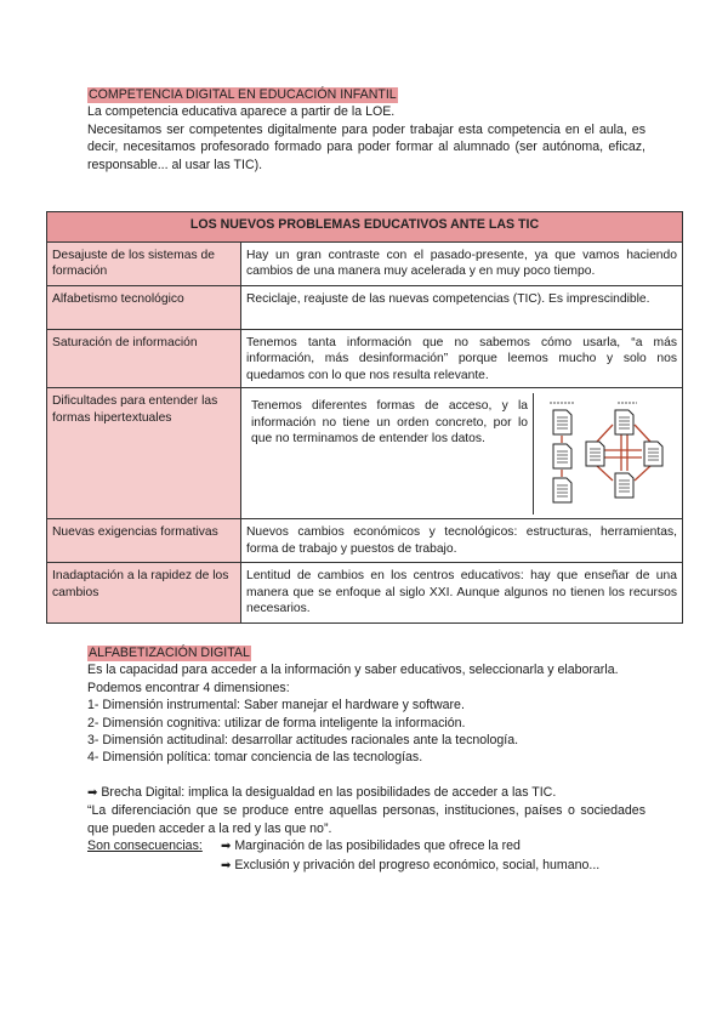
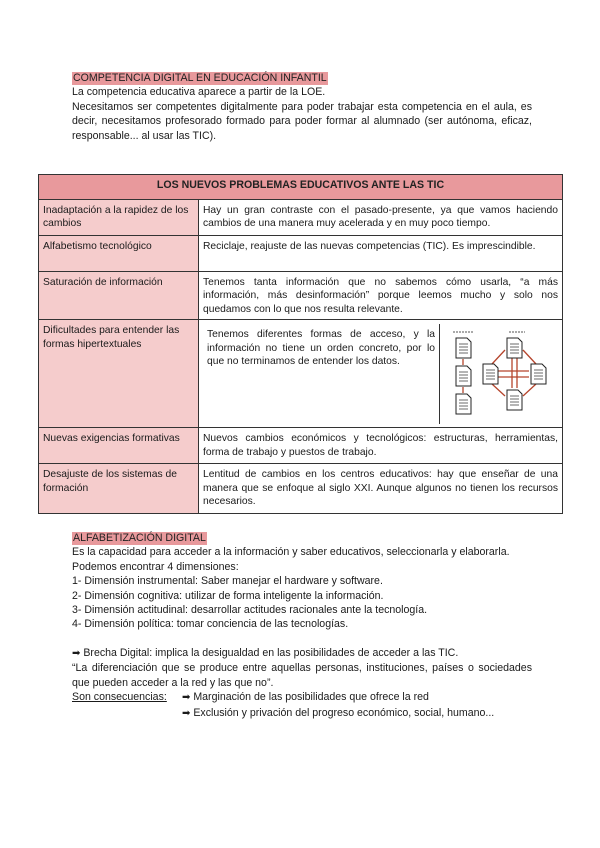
  COMPETENCIA DIGITAL EN EDUCACIÓN INFANTIL
  La competencia educativa aparece a partir de la LOE.
  Necesitamos ser competentes digitalmente para poder trabajar esta competencia en el aula, es decir, necesitamos profesorado formado para poder formar al alumnado (ser autónoma, eficaz, responsable... al usar las TIC).
  LOS NUEVOS PROBLEMAS EDUCATIVOS ANTE LAS TIC
- Desajuste de los sistemas de formación	Hay un gran contraste con el pasado-presente, ya que vamos haciendo cambios de una manera muy acelerada y en muy poco tiempo.
+ Inadaptación a la rapidez de los cambios	Hay un gran contraste con el pasado-presente, ya que vamos haciendo cambios de una manera muy acelerada y en muy poco tiempo.
  Alfabetismo tecnológico	Reciclaje, reajuste de las nuevas competencias (TIC). Es imprescindible.
  Saturación de información	Tenemos tanta información que no sabemos cómo usarla, “a más información, más desinformación” porque leemos mucho y solo nos quedamos con lo que nos resulta relevante.
  Dificultades para entender las formas hipertextuales	Tenemos diferentes formas de acceso, y la información no tiene un orden concreto, por lo que no terminamos de entender los datos.
  Nuevas exigencias formativas	Nuevos cambios económicos y tecnológicos: estructuras, herramientas, forma de trabajo y puestos de trabajo.
- Inadaptación a la rapidez de los cambios	Lentitud de cambios en los centros educativos: hay que enseñar de una manera que se enfoque al siglo XXI. Aunque algunos no tienen los recursos necesarios.
+ Desajuste de los sistemas de formación	Lentitud de cambios en los centros educativos: hay que enseñar de una manera que se enfoque al siglo XXI. Aunque algunos no tienen los recursos necesarios.
  ALFABETIZACIÓN DIGITAL
  Es la capacidad para acceder a la información y saber educativos, seleccionarla y elaborarla.
  Podemos encontrar 4 dimensiones:
  1- Dimensión instrumental: Saber manejar el hardware y software.
  2- Dimensión cognitiva: utilizar de forma inteligente la información.
  3- Dimensión actitudinal: desarrollar actitudes racionales ante la tecnología.
  4- Dimensión política: tomar conciencia de las tecnologías.
  ➡ Brecha Digital: implica la desigualdad en las posibilidades de acceder a las TIC.
  “La diferenciación que se produce entre aquellas personas, instituciones, países o sociedades que pueden acceder a la red y las que no”.
  Son consecuencias:
  ➡ Marginación de las posibilidades que ofrece la red
  ➡ Exclusión y privación del progreso económico, social, humano...
